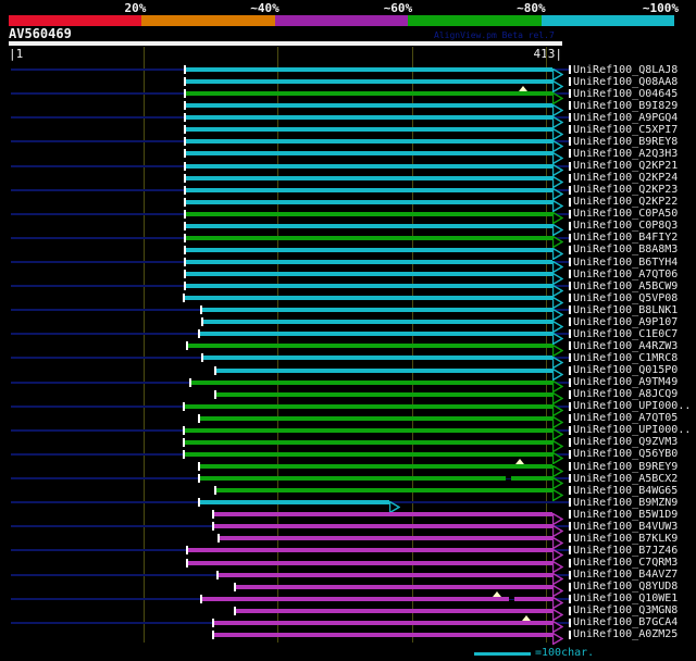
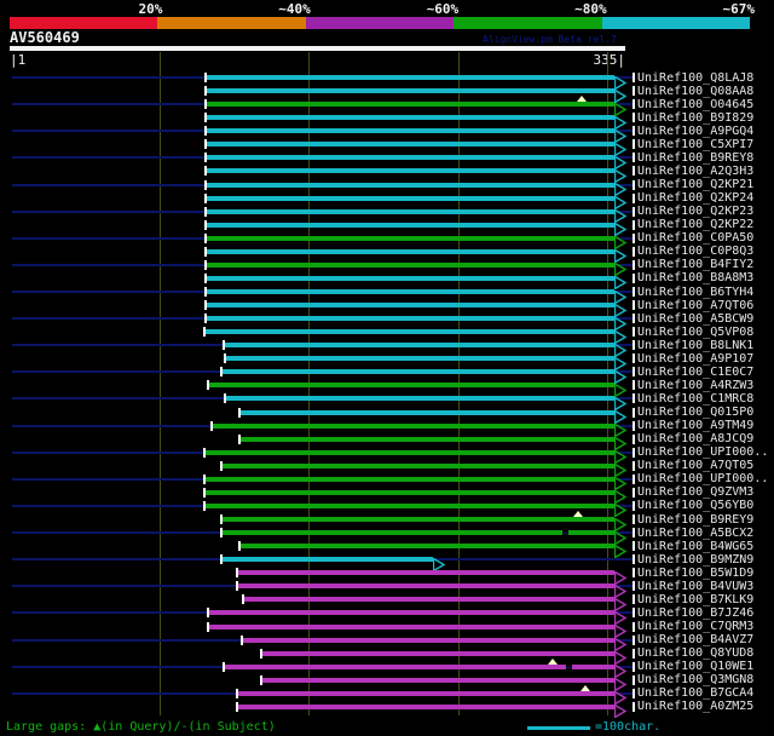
  20%
  ~40%
  ~60%
  ~80%
- ~100%
+ ~67%
  AV560469
  AlignView.pm Beta rel.7
  |1
- 413|
+ 335|
  UniRef100_Q8LAJ8
  UniRef100_Q08AA8
  UniRef100_O04645
  UniRef100_B9I829
  UniRef100_A9PGQ4
  UniRef100_C5XPI7
  UniRef100_B9REY8
  UniRef100_A2Q3H3
  UniRef100_Q2KP21
  UniRef100_Q2KP24
  UniRef100_Q2KP23
  UniRef100_Q2KP22
  UniRef100_C0PA50
  UniRef100_C0P8Q3
  UniRef100_B4FIY2
  UniRef100_B8A8M3
  UniRef100_B6TYH4
  UniRef100_A7QT06
  UniRef100_A5BCW9
  UniRef100_Q5VP08
  UniRef100_B8LNK1
  UniRef100_A9P107
  UniRef100_C1E0C7
  UniRef100_A4RZW3
  UniRef100_C1MRC8
  UniRef100_Q015P0
  UniRef100_A9TM49
  UniRef100_A8JCQ9
  UniRef100_UPI000..
  UniRef100_A7QT05
  UniRef100_UPI000..
  UniRef100_Q9ZVM3
  UniRef100_Q56YB0
  UniRef100_B9REY9
  UniRef100_A5BCX2
  UniRef100_B4WG65
  UniRef100_B9MZN9
  UniRef100_B5W1D9
  UniRef100_B4VUW3
  UniRef100_B7KLK9
  UniRef100_B7JZ46
  UniRef100_C7QRM3
  UniRef100_B4AVZ7
  UniRef100_Q8YUD8
  UniRef100_Q10WE1
  UniRef100_Q3MGN8
  UniRef100_B7GCA4
  UniRef100_A0ZM25
+ Large gaps: ▲(in Query)/-(in Subject)
  =100char.
